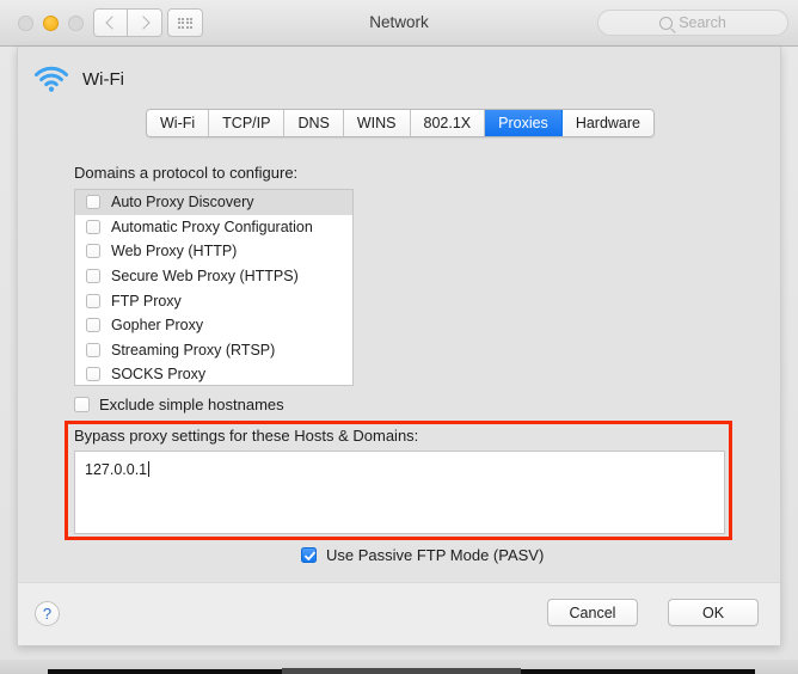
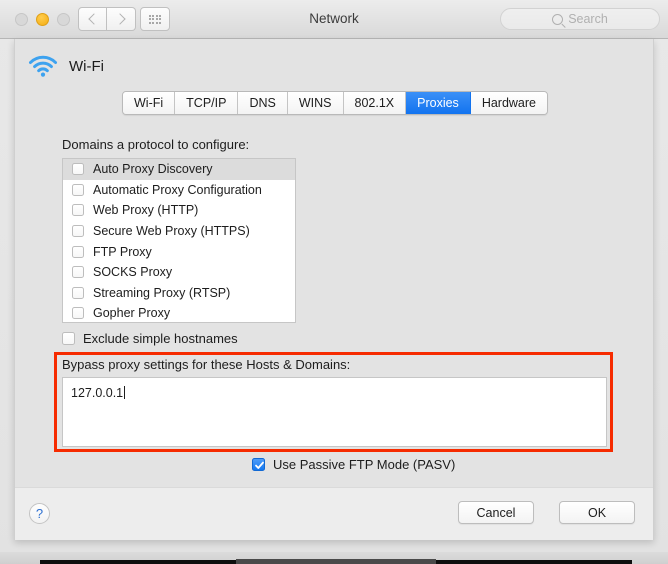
  Network
  Search
  Wi-Fi
  Wi-Fi
  TCP/IP
  DNS
  WINS
  802.1X
  Proxies
  Hardware
  Domains a protocol to configure:
  Auto Proxy Discovery
  Automatic Proxy Configuration
  Web Proxy (HTTP)
  Secure Web Proxy (HTTPS)
  FTP Proxy
- Gopher Proxy
+ SOCKS Proxy
  Streaming Proxy (RTSP)
- SOCKS Proxy
+ Gopher Proxy
  Exclude simple hostnames
  Bypass proxy settings for these Hosts & Domains:
  127.0.0.1
  Use Passive FTP Mode (PASV)
  ?
  Cancel
  OK
